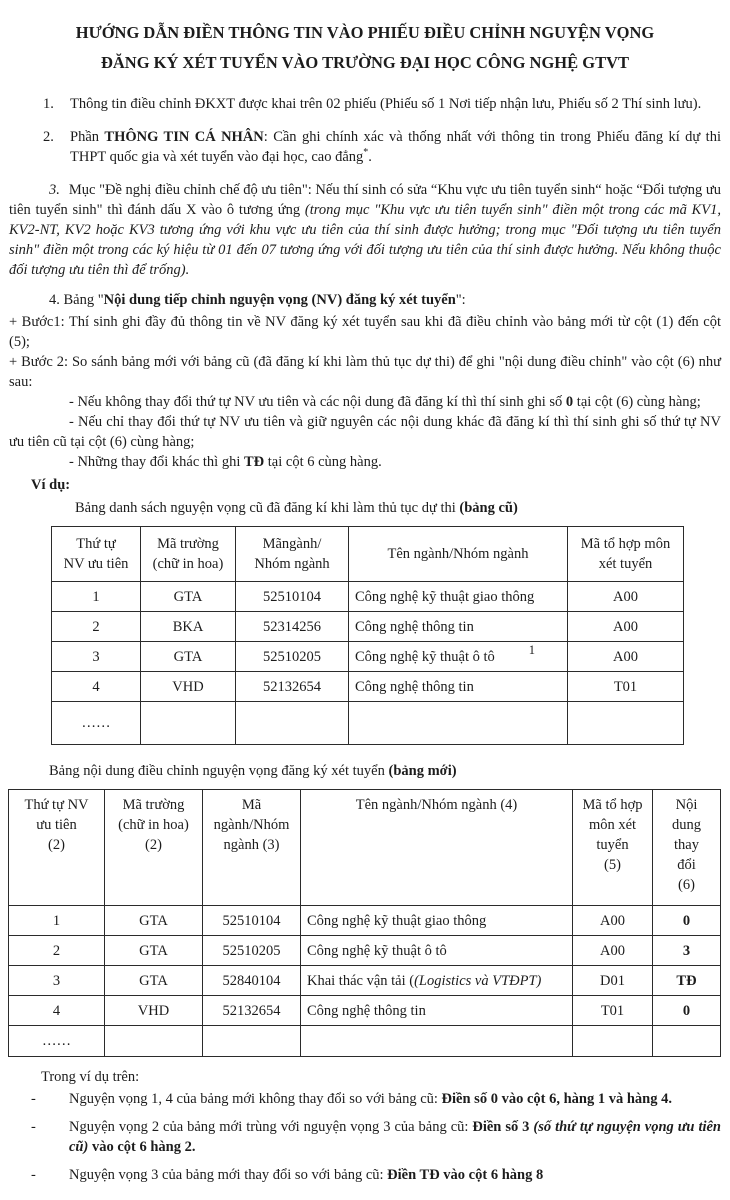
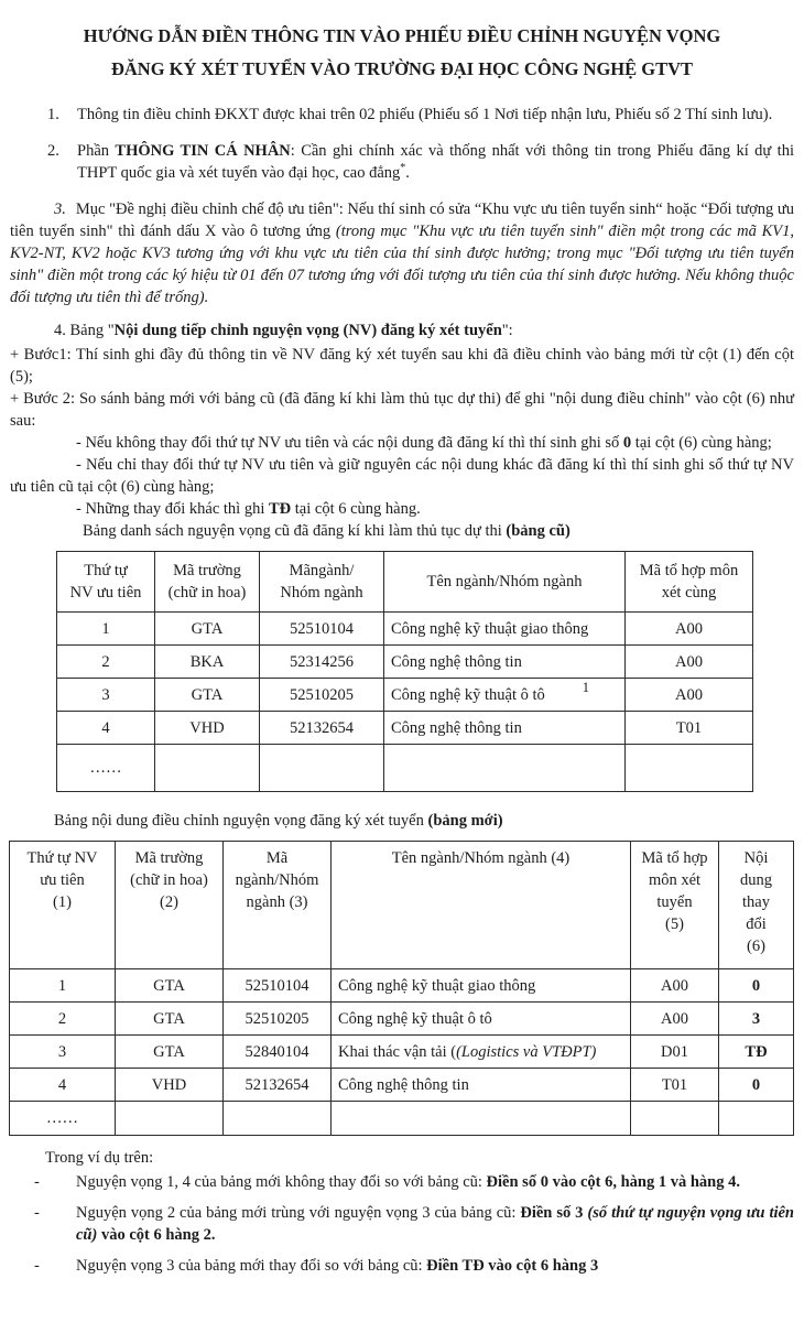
  HƯỚNG DẪN ĐIỀN THÔNG TIN VÀO PHIẾU ĐIỀU CHỈNH NGUYỆN VỌNG
  ĐĂNG KÝ XÉT TUYỂN VÀO TRƯỜNG ĐẠI HỌC CÔNG NGHỆ GTVT
  1.
  Thông tin điều chỉnh ĐKXT được khai trên 02 phiếu (Phiếu số 1 Nơi tiếp nhận lưu, Phiếu số 2 Thí sinh lưu).
  2.
  Phần THÔNG TIN CÁ NHÂN: Cần ghi chính xác và thống nhất với thông tin trong Phiếu đăng kí dự thi THPT quốc gia và xét tuyển vào đại học, cao đẳng*.
  3. Mục "Đề nghị điều chỉnh chế độ ưu tiên": Nếu thí sinh có sửa “Khu vực ưu tiên tuyển sinh“ hoặc “Đối tượng ưu tiên tuyển sinh" thì đánh dấu X vào ô tương ứng (trong mục "Khu vực ưu tiên tuyển sinh" điền một trong các mã KV1, KV2-NT, KV2 hoặc KV3 tương ứng với khu vực ưu tiên của thí sinh được hưởng; trong mục "Đối tượng ưu tiên tuyển sinh" điền một trong các ký hiệu từ 01 đến 07 tương ứng với đối tượng ưu tiên của thí sinh được hưởng. Nếu không thuộc đối tượng ưu tiên thì để trống).
  4. Bảng "Nội dung tiếp chỉnh nguyện vọng (NV) đăng ký xét tuyển":
  + Bước1: Thí sinh ghi đầy đủ thông tin về NV đăng ký xét tuyển sau khi đã điều chỉnh vào bảng mới từ cột (1) đến cột (5);
  + Bước 2: So sánh bảng mới với bảng cũ (đã đăng kí khi làm thủ tục dự thi) để ghi "nội dung điều chỉnh" vào cột (6) như sau:
  - Nếu không thay đổi thứ tự NV ưu tiên và các nội dung đã đăng kí thì thí sinh ghi số 0 tại cột (6) cùng hàng;
  - Nếu chỉ thay đổi thứ tự NV ưu tiên và giữ nguyên các nội dung khác đã đăng kí thì thí sinh ghi số thứ tự NV ưu tiên cũ tại cột (6) cùng hàng;
  - Những thay đổi khác thì ghi TĐ tại cột 6 cùng hàng.
- Ví dụ:
  Bảng danh sách nguyện vọng cũ đã đăng kí khi làm thủ tục dự thi (bảng cũ)
- Thứ tự NV ưu tiên	Mã trường (chữ in hoa)	Mãngành/ Nhóm ngành	Tên ngành/Nhóm ngành	Mã tổ hợp môn xét tuyển
+ Thứ tự NV ưu tiên	Mã trường (chữ in hoa)	Mãngành/ Nhóm ngành	Tên ngành/Nhóm ngành	Mã tổ hợp môn xét cùng
  1	GTA	52510104	Công nghệ kỹ thuật giao thông	A00
  2	BKA	52314256	Công nghệ thông tin	A00
  3	GTA	52510205	Công nghệ kỹ thuật ô tô 1	A00
  4	VHD	52132654	Công nghệ thông tin	T01
  ……
  Bảng nội dung điều chỉnh nguyện vọng đăng ký xét tuyển (bảng mới)
- Thứ tự NV ưu tiên (2)	Mã trường (chữ in hoa) (2)	Mã ngành/Nhóm ngành (3)	Tên ngành/Nhóm ngành (4)	Mã tổ hợp môn xét tuyển (5)	Nội dung thay đổi (6)
+ Thứ tự NV ưu tiên (1)	Mã trường (chữ in hoa) (2)	Mã ngành/Nhóm ngành (3)	Tên ngành/Nhóm ngành (4)	Mã tổ hợp môn xét tuyển (5)	Nội dung thay đổi (6)
  1	GTA	52510104	Công nghệ kỹ thuật giao thông	A00	0
  2	GTA	52510205	Công nghệ kỹ thuật ô tô	A00	3
  3	GTA	52840104	Khai thác vận tải ((Logistics và VTĐPT)	D01	TĐ
  4	VHD	52132654	Công nghệ thông tin	T01	0
  ……
  Trong ví dụ trên:
  -
  Nguyện vọng 1, 4 của bảng mới không thay đổi so với bảng cũ: Điền số 0 vào cột 6, hàng 1 và hàng 4.
  -
  Nguyện vọng 2 của bảng mới trùng với nguyện vọng 3 của bảng cũ: Điền số 3 (số thứ tự nguyện vọng ưu tiên cũ) vào cột 6 hàng 2.
  -
- Nguyện vọng 3 của bảng mới thay đổi so với bảng cũ: Điền TĐ vào cột 6 hàng 8
+ Nguyện vọng 3 của bảng mới thay đổi so với bảng cũ: Điền TĐ vào cột 6 hàng 3
